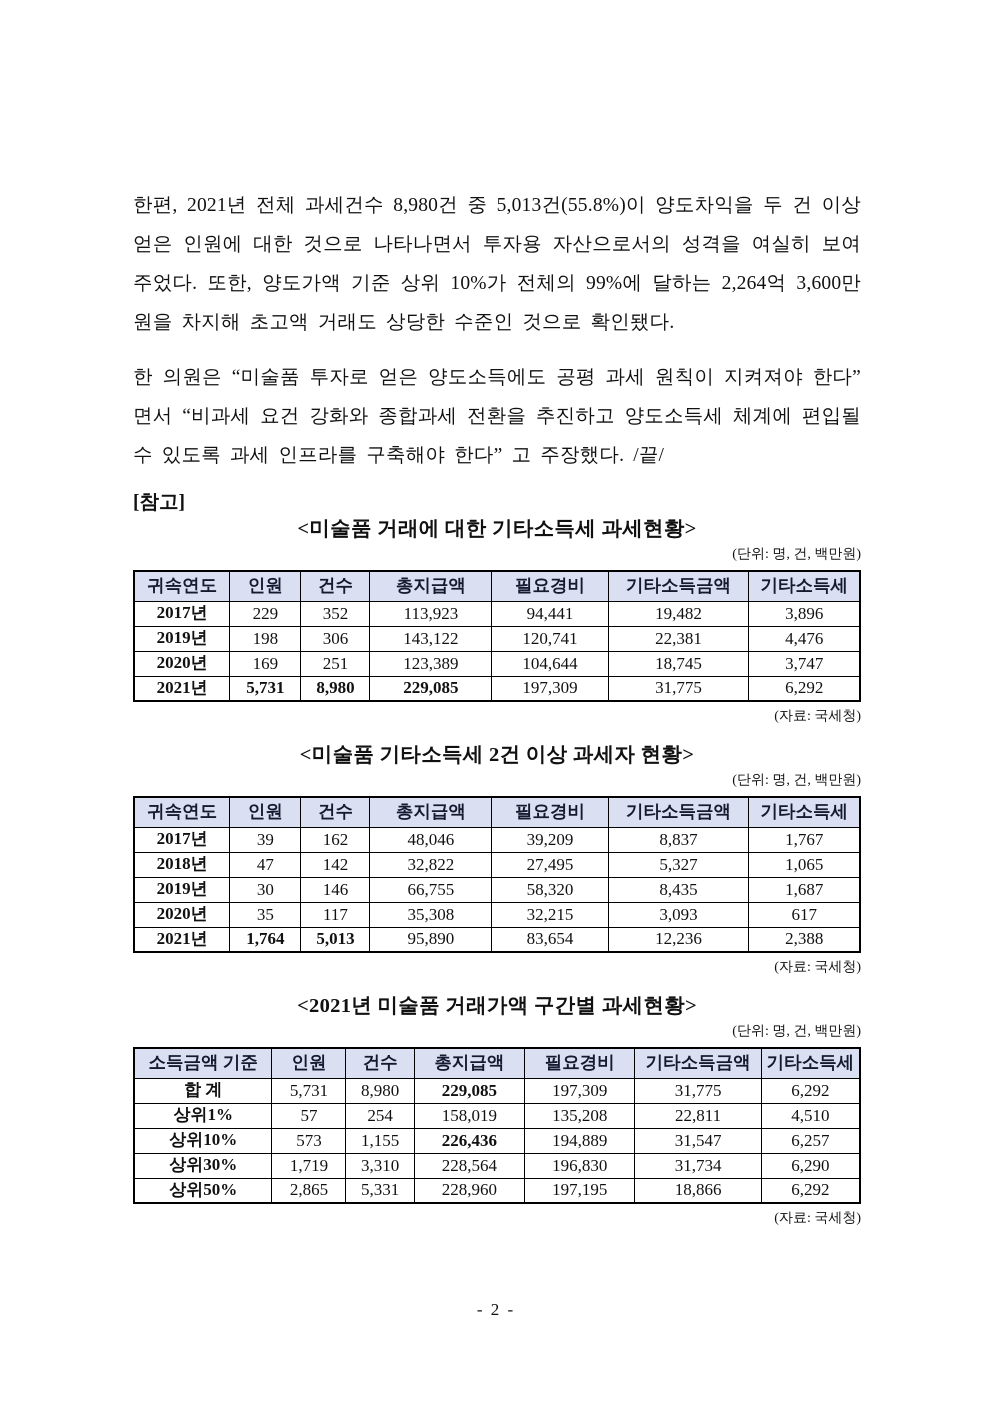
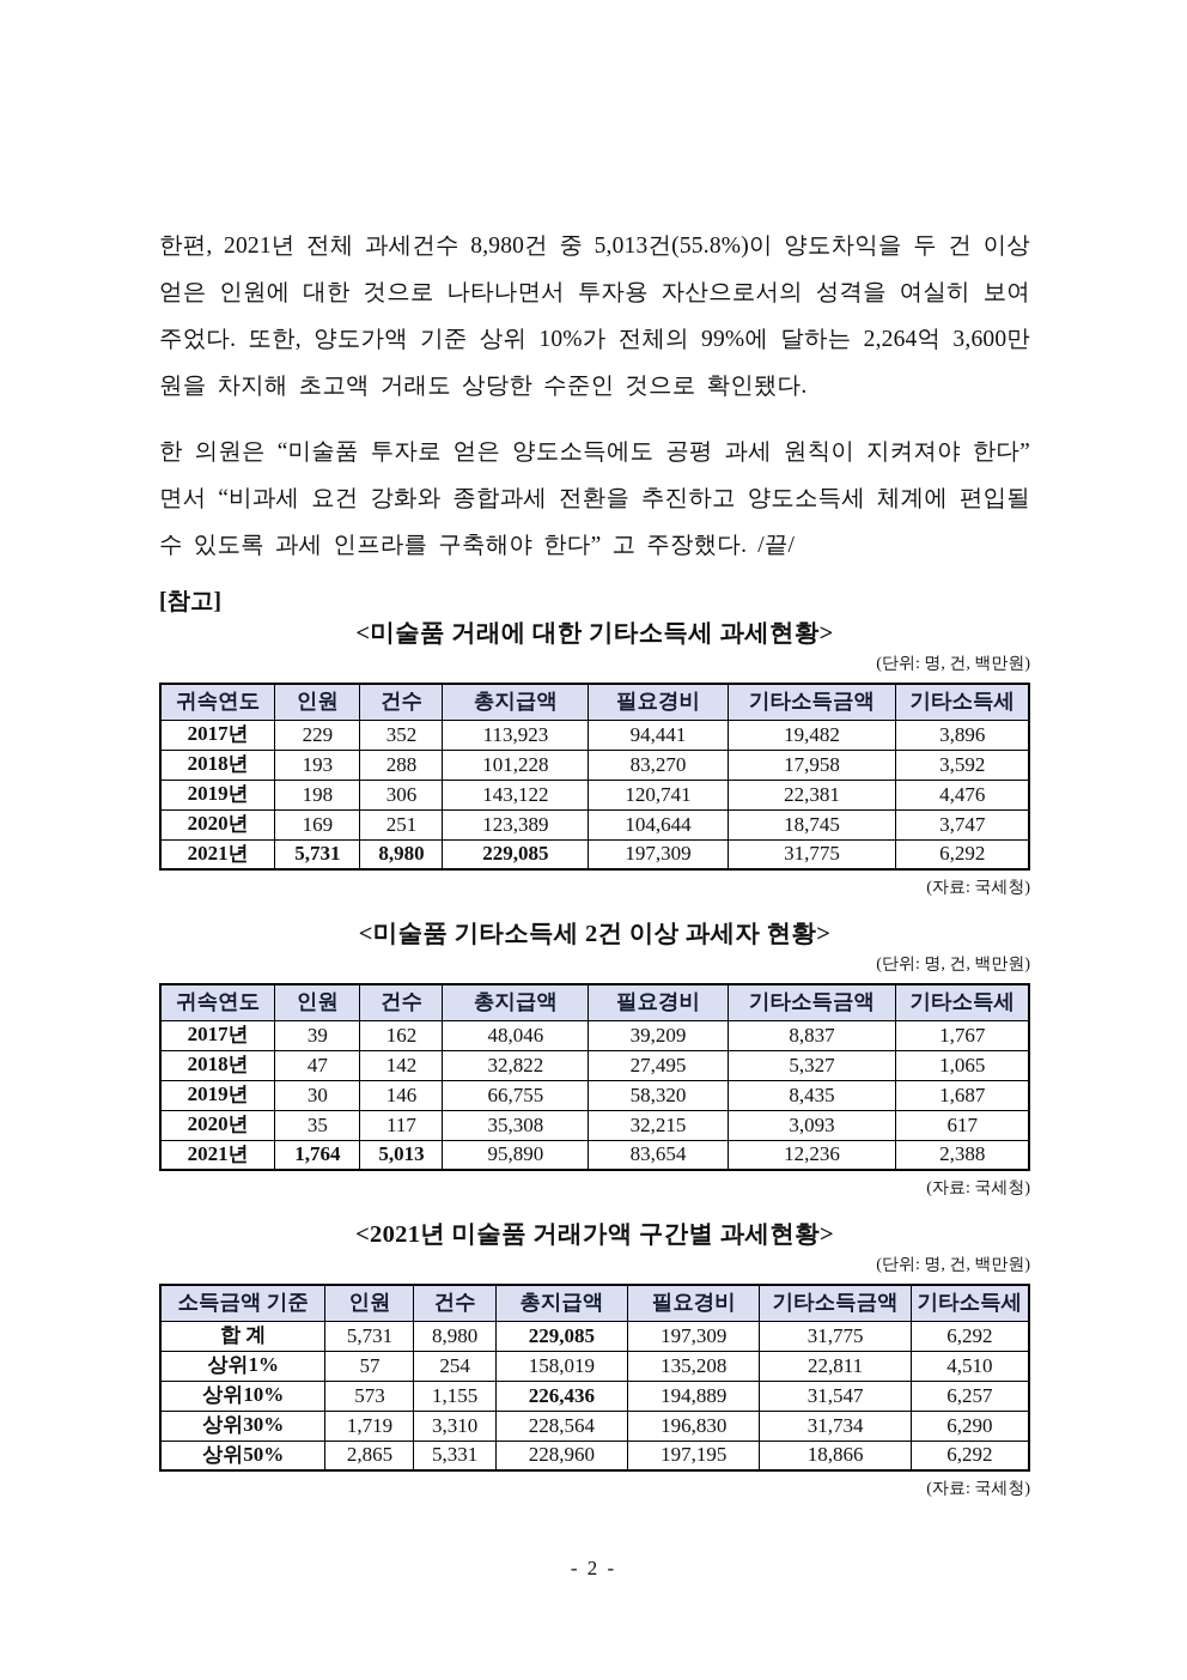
  한편, 2021년 전체 과세건수 8,980건 중 5,013건(55.8%)이 양도차익을 두 건 이상 얻은 인원에 대한 것으로 나타나면서 투자용 자산으로서의 성격을 여실히 보여주었다. 또한, 양도가액 기준 상위 10%가 전체의 99%에 달하는 2,264억 3,600만원을 차지해 초고액 거래도 상당한 수준인 것으로 확인됐다.
  한 의원은 “미술품 투자로 얻은 양도소득에도 공평 과세 원칙이 지켜져야 한다” 면서 “비과세 요건 강화와 종합과세 전환을 추진하고 양도소득세 체계에 편입될 수 있도록 과세 인프라를 구축해야 한다” 고 주장했다. /끝/
  [참고]
  <미술품 거래에 대한 기타소득세 과세현황>
  (단위: 명, 건, 백만원)
  귀속연도	인원	건수	총지급액	필요경비	기타소득금액	기타소득세
  2017년	229	352	113,923	94,441	19,482	3,896
+ 2018년	193	288	101,228	83,270	17,958	3,592
  2019년	198	306	143,122	120,741	22,381	4,476
  2020년	169	251	123,389	104,644	18,745	3,747
  2021년	5,731	8,980	229,085	197,309	31,775	6,292
  (자료: 국세청)
  <미술품 기타소득세 2건 이상 과세자 현황>
  (단위: 명, 건, 백만원)
  귀속연도	인원	건수	총지급액	필요경비	기타소득금액	기타소득세
  2017년	39	162	48,046	39,209	8,837	1,767
  2018년	47	142	32,822	27,495	5,327	1,065
  2019년	30	146	66,755	58,320	8,435	1,687
  2020년	35	117	35,308	32,215	3,093	617
  2021년	1,764	5,013	95,890	83,654	12,236	2,388
  (자료: 국세청)
  <2021년 미술품 거래가액 구간별 과세현황>
  (단위: 명, 건, 백만원)
  소득금액 기준	인원	건수	총지급액	필요경비	기타소득금액	기타소득세
  합 계	5,731	8,980	229,085	197,309	31,775	6,292
  상위1%	57	254	158,019	135,208	22,811	4,510
  상위10%	573	1,155	226,436	194,889	31,547	6,257
  상위30%	1,719	3,310	228,564	196,830	31,734	6,290
  상위50%	2,865	5,331	228,960	197,195	18,866	6,292
  (자료: 국세청)
  - 2 -
